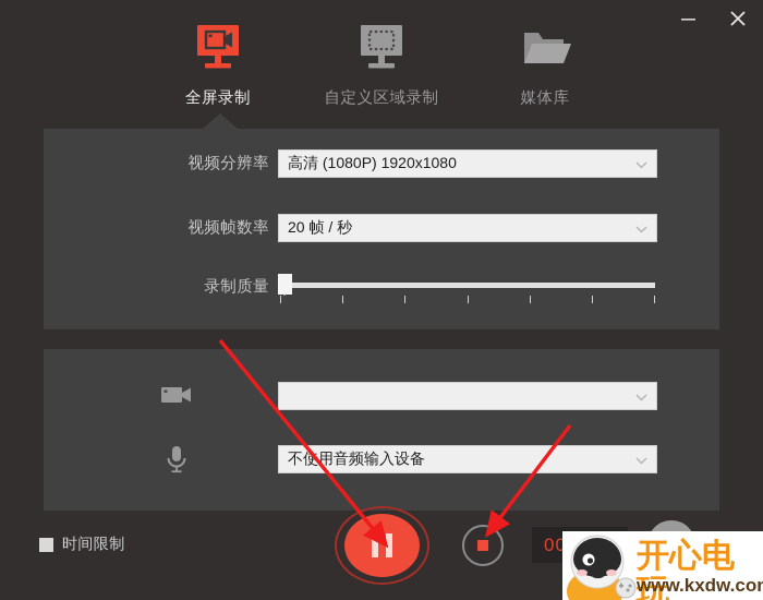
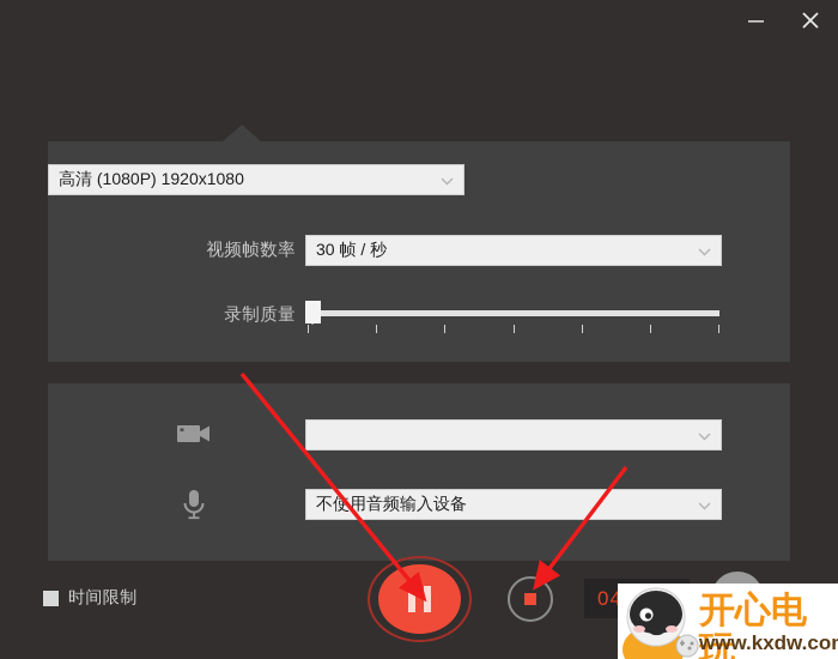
- 全屏录制
- 自定义区域录制
- 媒体库
- 视频分辨率
  高清 (1080P) 1920x1080
  视频帧数率
- 20 帧 / 秒
+ 30 帧 / 秒
  录制质量
  不使用音频输入设备
  时间限制
- 00
+ 04
  开心电玩
  www.kxdw.co
